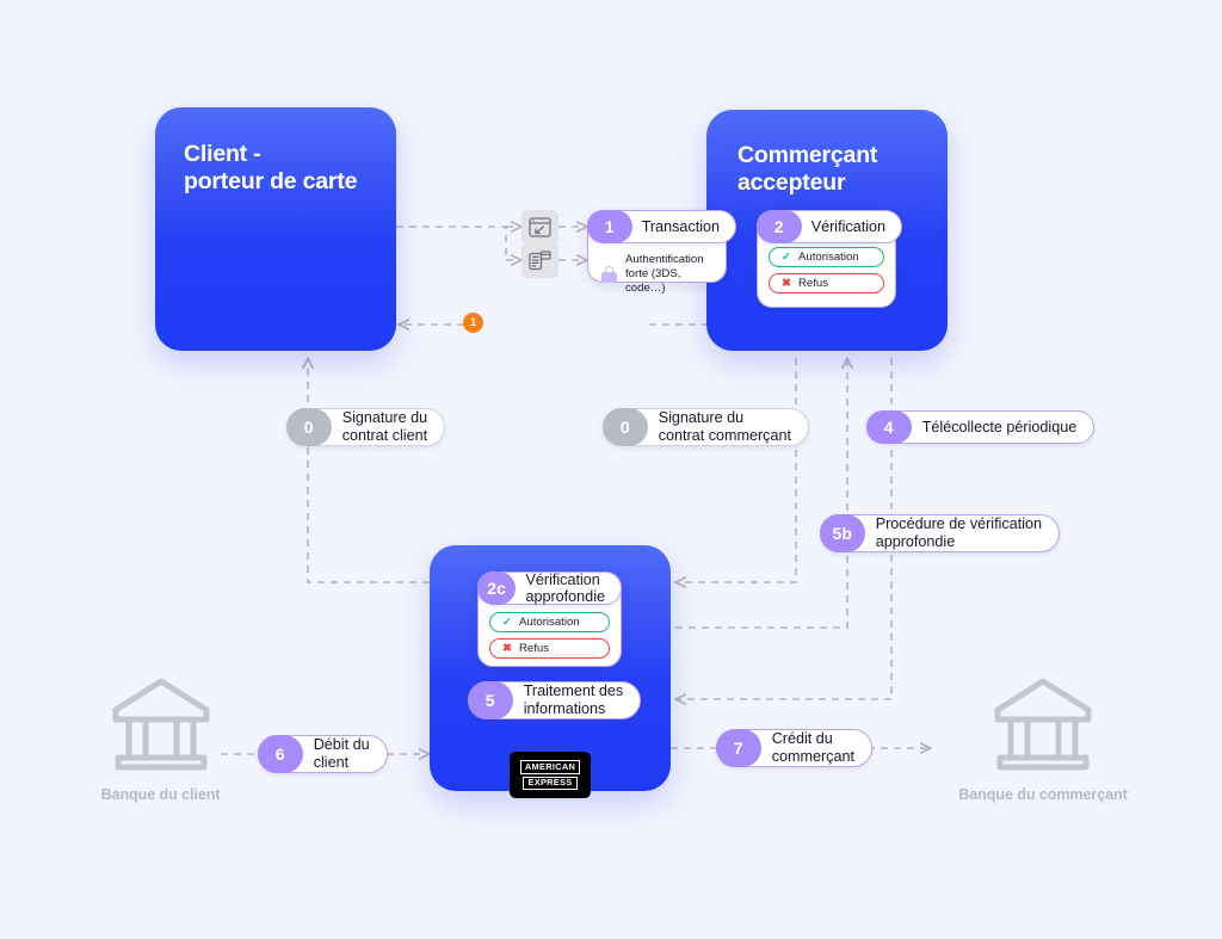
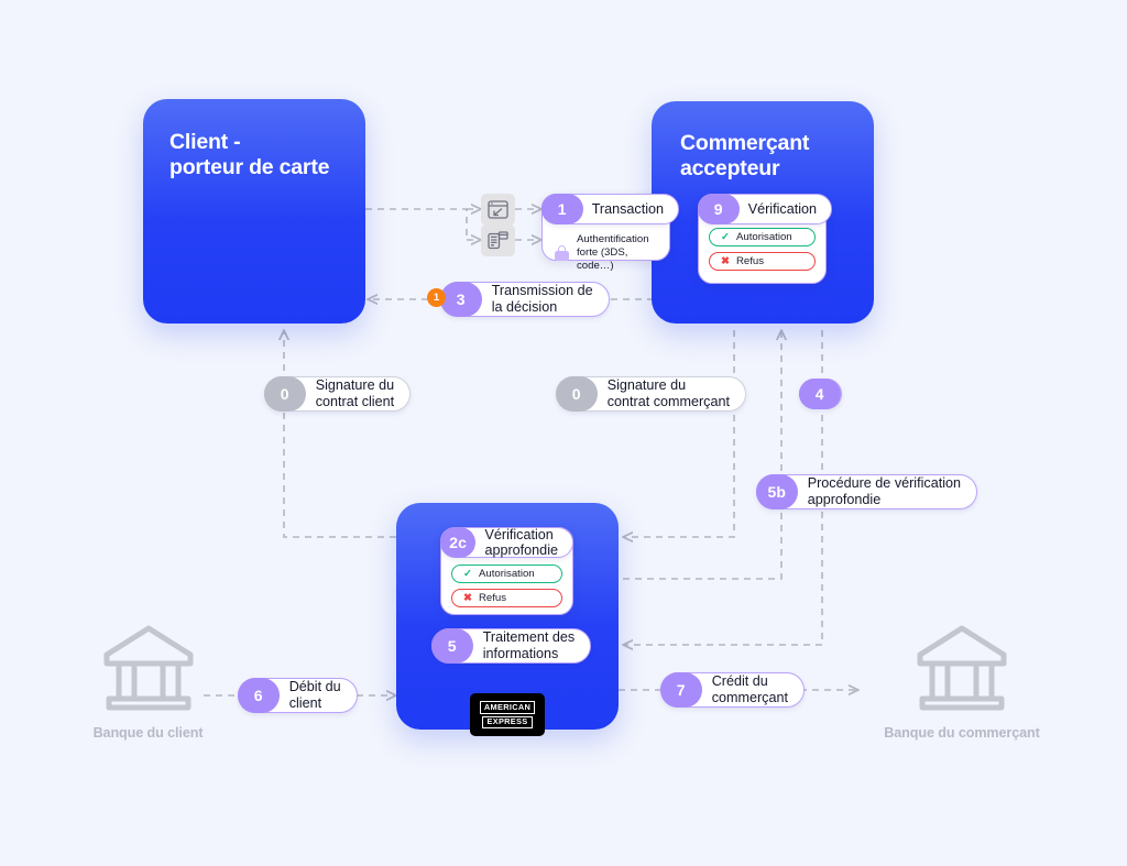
  Client -
  porteur de carte
  Commerçant
  accepteur
  1
  Transaction
  Authentification
  forte (3DS, code…)
- 2
+ 9
  Vérification
  ✓
  Autorisation
  ✖
  Refus
  2c
  Vérification
  approfondie
  ✓
  Autorisation
  ✖
  Refus
+ 3
+ Transmission de
+ la décision
  1
  0
  Signature du
  contrat client
  0
  Signature du
  contrat commerçant
  4
- Télécollecte périodique
  5b
  Procédure de vérification
  approfondie
  5
  Traitement des
  informations
  6
  Débit du
  client
  7
  Crédit du
  commerçant
  AMERICAN
  EXPRESS
  Banque du client
  Banque du commerçant
